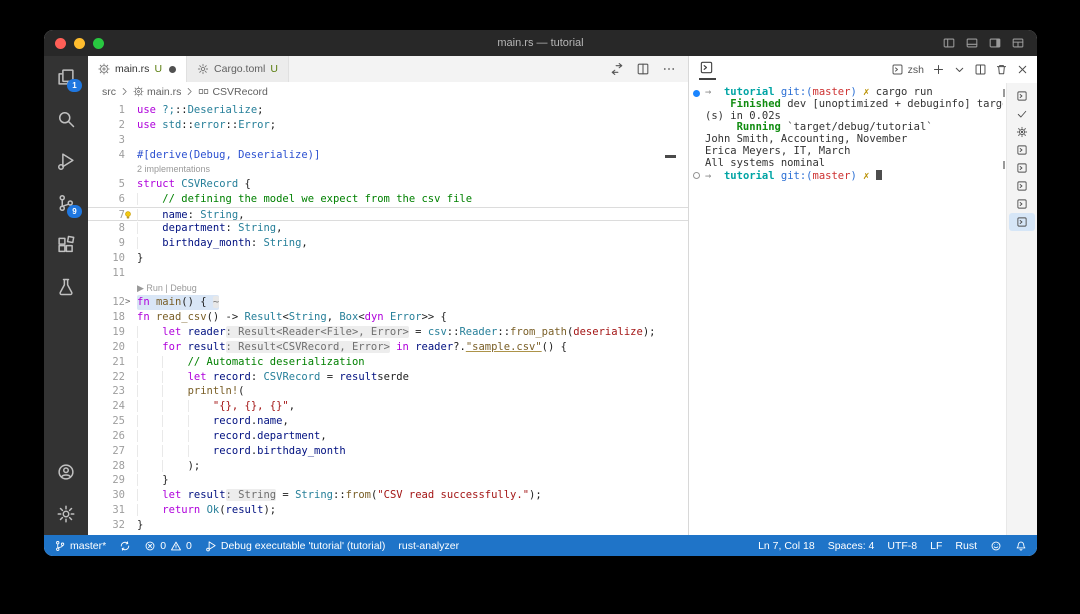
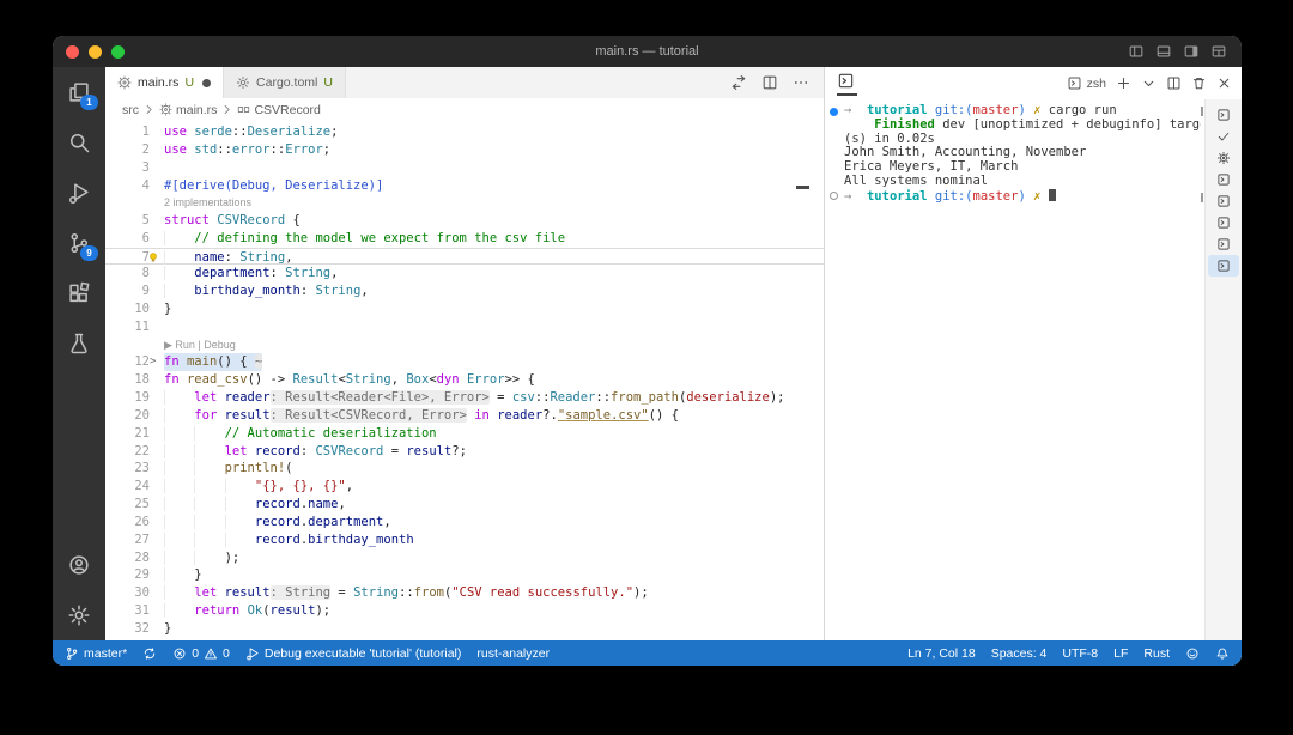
  main.rs — tutorial
  1
  9
  main.rs
  U
  Cargo.toml
  U
  src
  main.rs
  CSVRecord
  1
- use ?;::Deserialize;
+ use serde::Deserialize;
  2
  use std::error::Error;
  3
  4
  #[derive(Debug, Deserialize)]
  2 implementations
  5
  struct CSVRecord {
  6
  // defining the model we expect from the csv file
  7
  name: String,
  8
  department: String,
  9
  birthday_month: String,
  10
  }
  11
  ▶ Run | Debug
  12
  >
  fn main() { ~
  18
  fn read_csv() -> Result<String, Box<dyn Error>> {
  19
  let reader: Result<Reader<File>, Error> = csv::Reader::from_path(deserialize);
  20
  for result: Result<CSVRecord, Error> in reader?."sample.csv"() {
  21
  // Automatic deserialization
  22
- let record: CSVRecord = resultserde
+ let record: CSVRecord = result?;
  23
  println!(
  24
  "{}, {}, {}",
  25
  record.name,
  26
  record.department,
  27
  record.birthday_month
  28
  );
  29
  }
  30
  let result: String = String::from("CSV read successfully.");
  31
  return Ok(result);
  32
  }
  zsh
  → tutorial git:(master) ✗ cargo run
  Finished dev [unoptimized + debuginfo] targ
  (s) in 0.02s
- Running `target/debug/tutorial`
  John Smith, Accounting, November
  Erica Meyers, IT, March
  All systems nominal
  → tutorial git:(master) ✗
  master*
  0
  0
  Debug executable 'tutorial' (tutorial)
  rust-analyzer
  Ln 7, Col 18
  Spaces: 4
  UTF-8
  LF
  Rust
